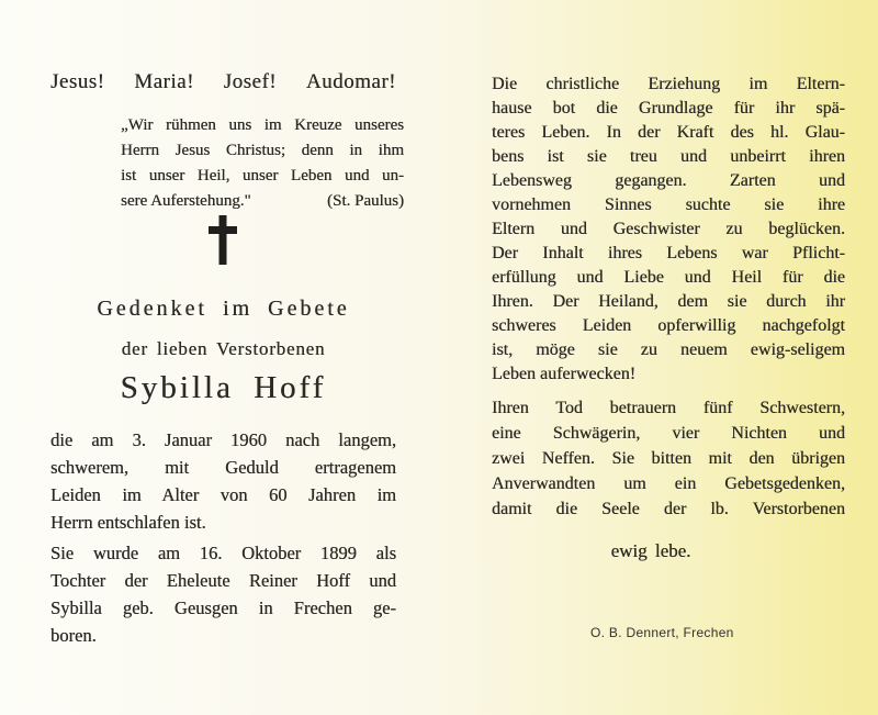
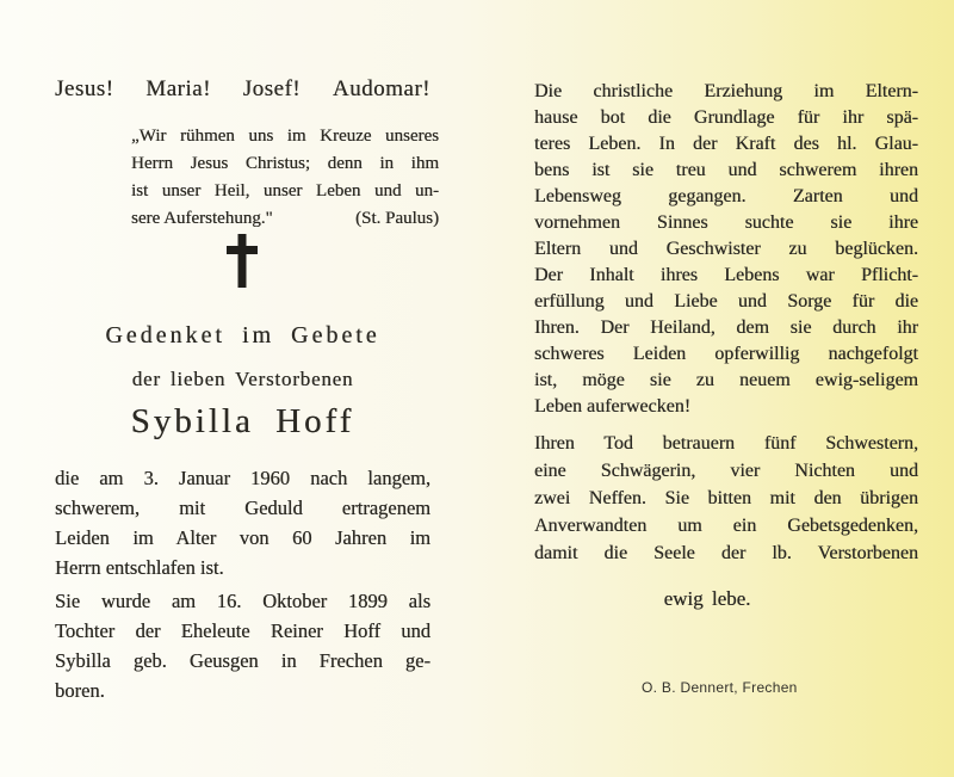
  Jesus!
  Maria!
  Josef!
  Audomar!
  „Wir rühmen uns im Kreuze unseres
  Herrn Jesus Christus; denn in ihm
  ist unser Heil, unser Leben und un-
  sere Auferstehung."
  (St. Paulus)
  Gedenket im Gebete
  der lieben Verstorbenen
  Sybilla Hoff
  die am 3. Januar 1960 nach langem,
  schwerem, mit Geduld ertragenem
  Leiden im Alter von 60 Jahren im
  Herrn entschlafen ist.
  Sie wurde am 16. Oktober 1899 als
  Tochter der Eheleute Reiner Hoff und
  Sybilla geb. Geusgen in Frechen ge-
  boren.
  Die christliche Erziehung im Eltern-
  hause bot die Grundlage für ihr spä-
  teres Leben. In der Kraft des hl. Glau-
- bens ist sie treu und unbeirrt ihren
+ bens ist sie treu und schwerem ihren
  Lebensweg gegangen. Zarten und
  vornehmen Sinnes suchte sie ihre
  Eltern und Geschwister zu beglücken.
  Der Inhalt ihres Lebens war Pflicht-
- erfüllung und Liebe und Heil für die
+ erfüllung und Liebe und Sorge für die
  Ihren. Der Heiland, dem sie durch ihr
  schweres Leiden opferwillig nachgefolgt
  ist, möge sie zu neuem ewig-seligem
  Leben auferwecken!
  Ihren Tod betrauern fünf Schwestern,
  eine Schwägerin, vier Nichten und
  zwei Neffen. Sie bitten mit den übrigen
  Anverwandten um ein Gebetsgedenken,
  damit die Seele der lb. Verstorbenen
  ewig lebe.
  O. B. Dennert, Frechen
